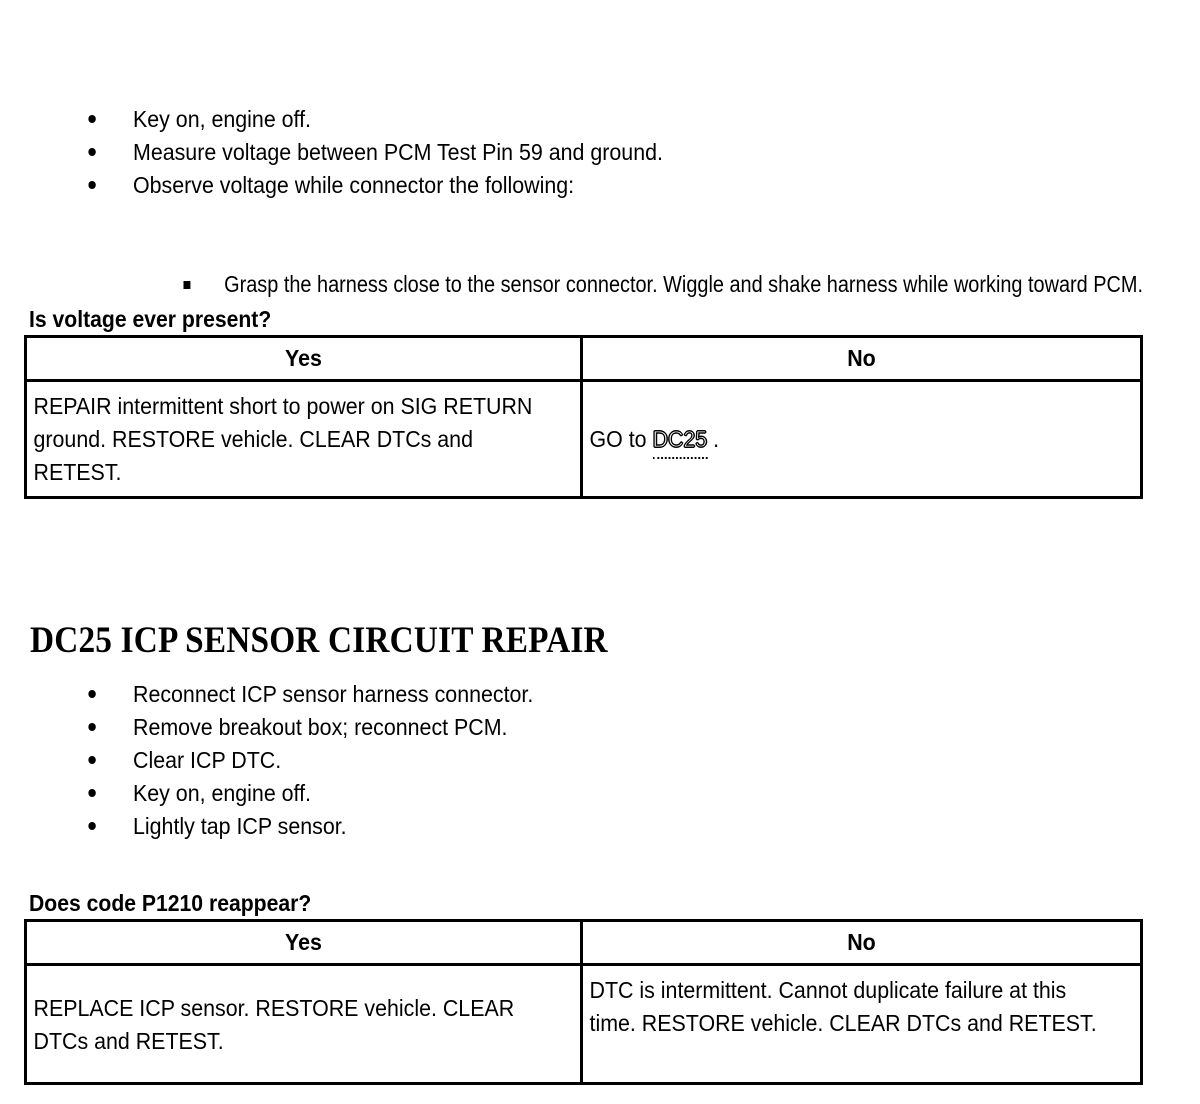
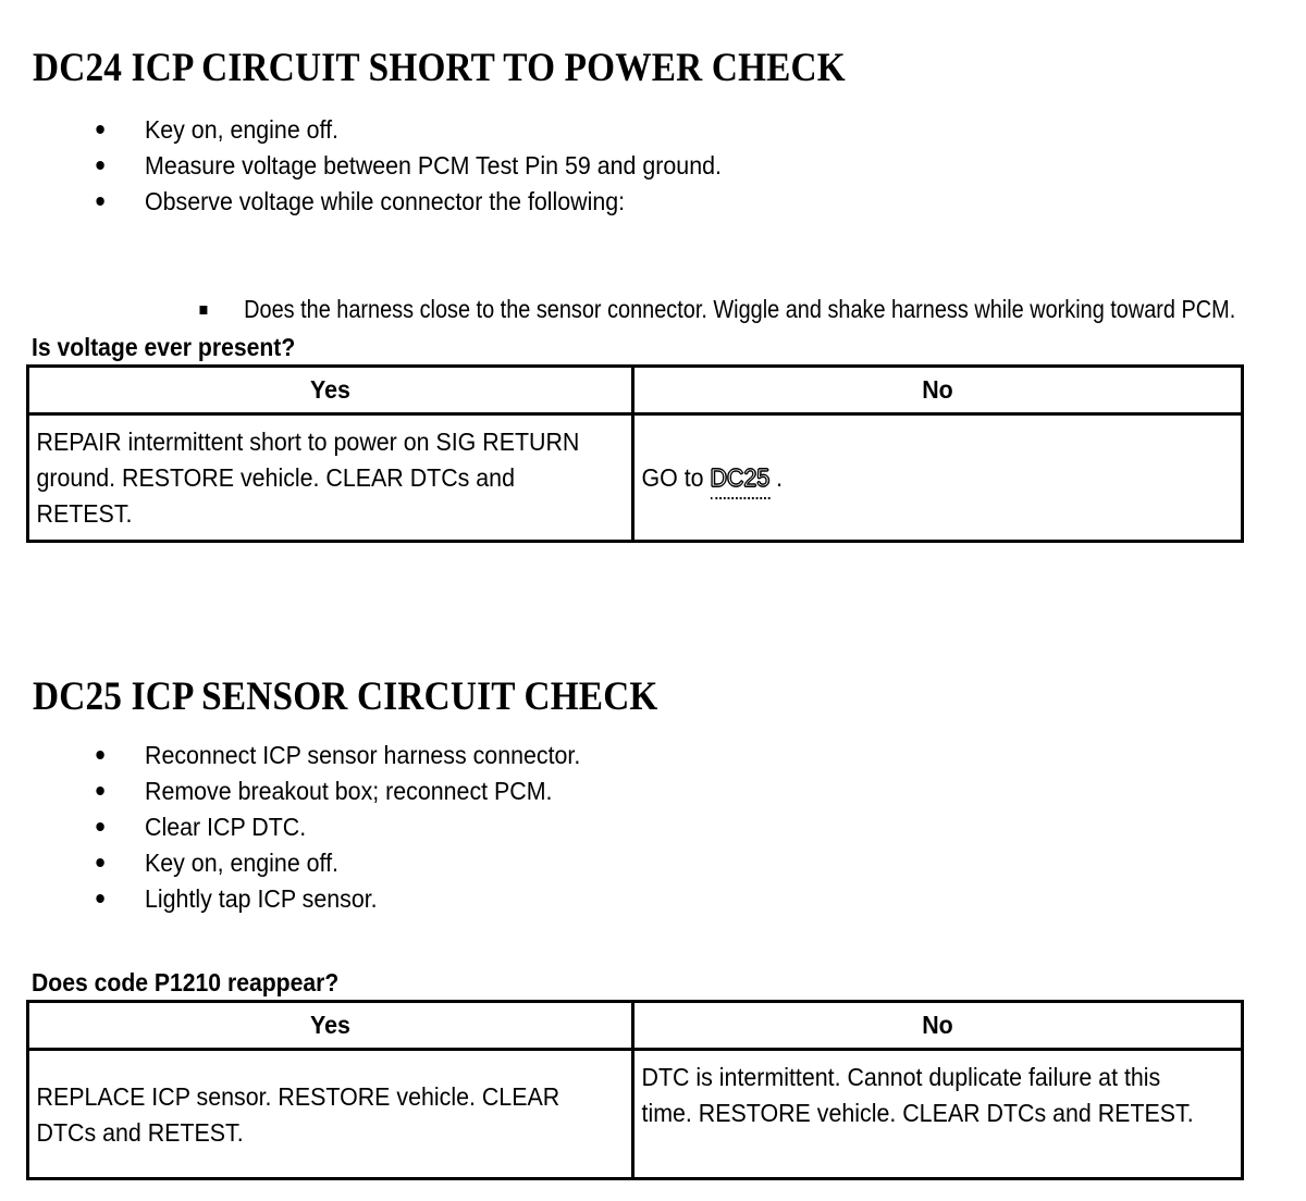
+ DC24 ICP CIRCUIT SHORT TO POWER CHECK
  Key on, engine off.
  Measure voltage between PCM Test Pin 59 and ground.
  Observe voltage while connector the following:
- Grasp the harness close to the sensor connector. Wiggle and shake harness while working toward PCM.
+ Does the harness close to the sensor connector. Wiggle and shake harness while working toward PCM.
  Is voltage ever present?
  Yes
  No
  REPAIR intermittent short to power on SIG RETURN ground. RESTORE vehicle. CLEAR DTCs and RETEST.
  GO to DC25 .
- DC25 ICP SENSOR CIRCUIT REPAIR
+ DC25 ICP SENSOR CIRCUIT CHECK
  Reconnect ICP sensor harness connector.
  Remove breakout box; reconnect PCM.
  Clear ICP DTC.
  Key on, engine off.
  Lightly tap ICP sensor.
  Does code P1210 reappear?
  Yes
  No
  REPLACE ICP sensor. RESTORE vehicle. CLEAR DTCs and RETEST.
  DTC is intermittent. Cannot duplicate failure at this time. RESTORE vehicle. CLEAR DTCs and RETEST.
